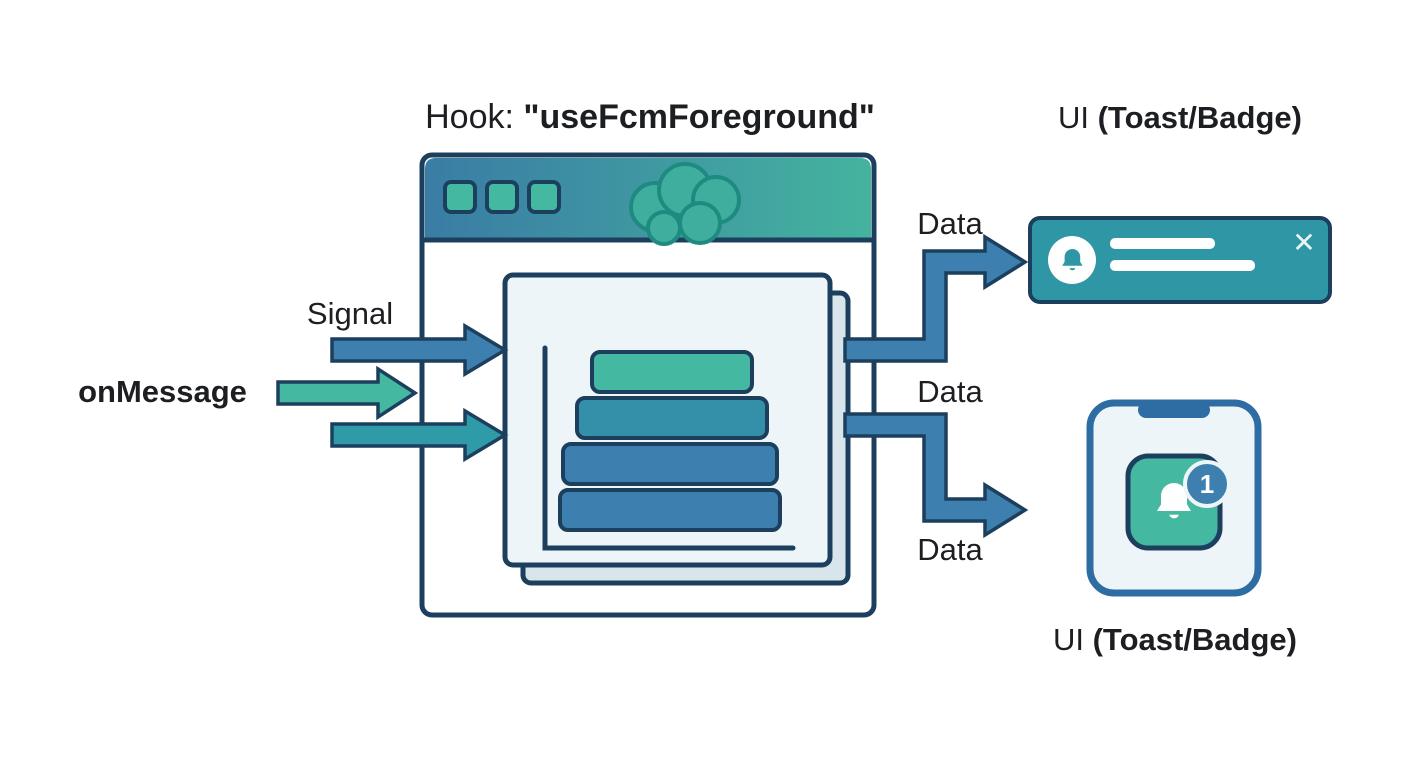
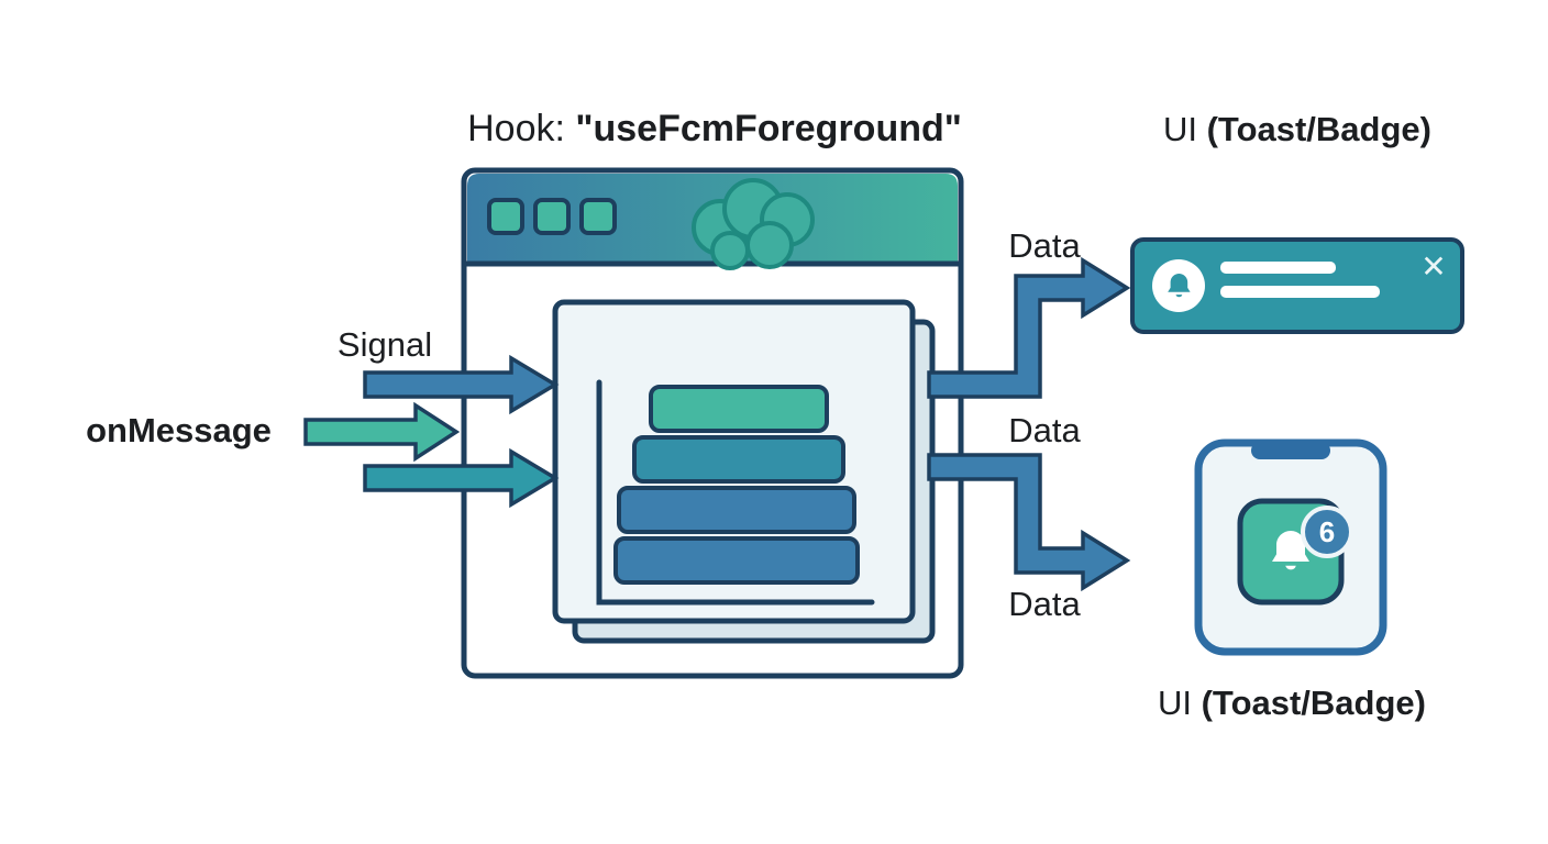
  Hook: "useFcmForeground"
  UI (Toast/Badge)
  Signal
  onMessage
  Data
  Data
  Data
  ✕
- 1
+ 6
  UI (Toast/Badge)
